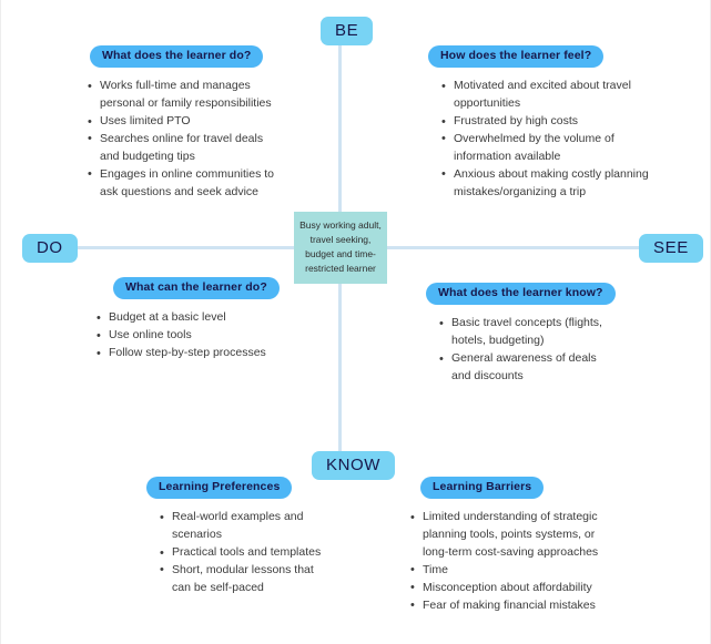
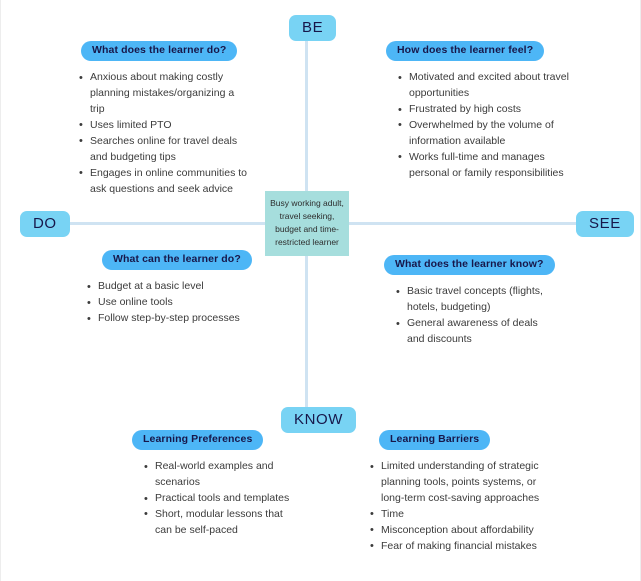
  BE
  DO
  SEE
  KNOW
  Busy working adult, travel seeking, budget and time-restricted learner
  What does the learner do?
- Works full-time and manages personal or family responsibilities
+ Anxious about making costly planning mistakes/organizing a trip
  Uses limited PTO
  Searches online for travel deals and budgeting tips
  Engages in online communities to ask questions and seek advice
  How does the learner feel?
  Motivated and excited about travel opportunities
  Frustrated by high costs
  Overwhelmed by the volume of information available
- Anxious about making costly planning mistakes/organizing a trip
+ Works full-time and manages personal or family responsibilities
  What can the learner do?
  Budget at a basic level
  Use online tools
  Follow step-by-step processes
  What does the learner know?
  Basic travel concepts (flights, hotels, budgeting)
  General awareness of deals and discounts
  Learning Preferences
  Real-world examples and scenarios
  Practical tools and templates
  Short, modular lessons that can be self-paced
  Learning Barriers
  Limited understanding of strategic planning tools, points systems, or long-term cost-saving approaches
  Time
  Misconception about affordability
  Fear of making financial mistakes
